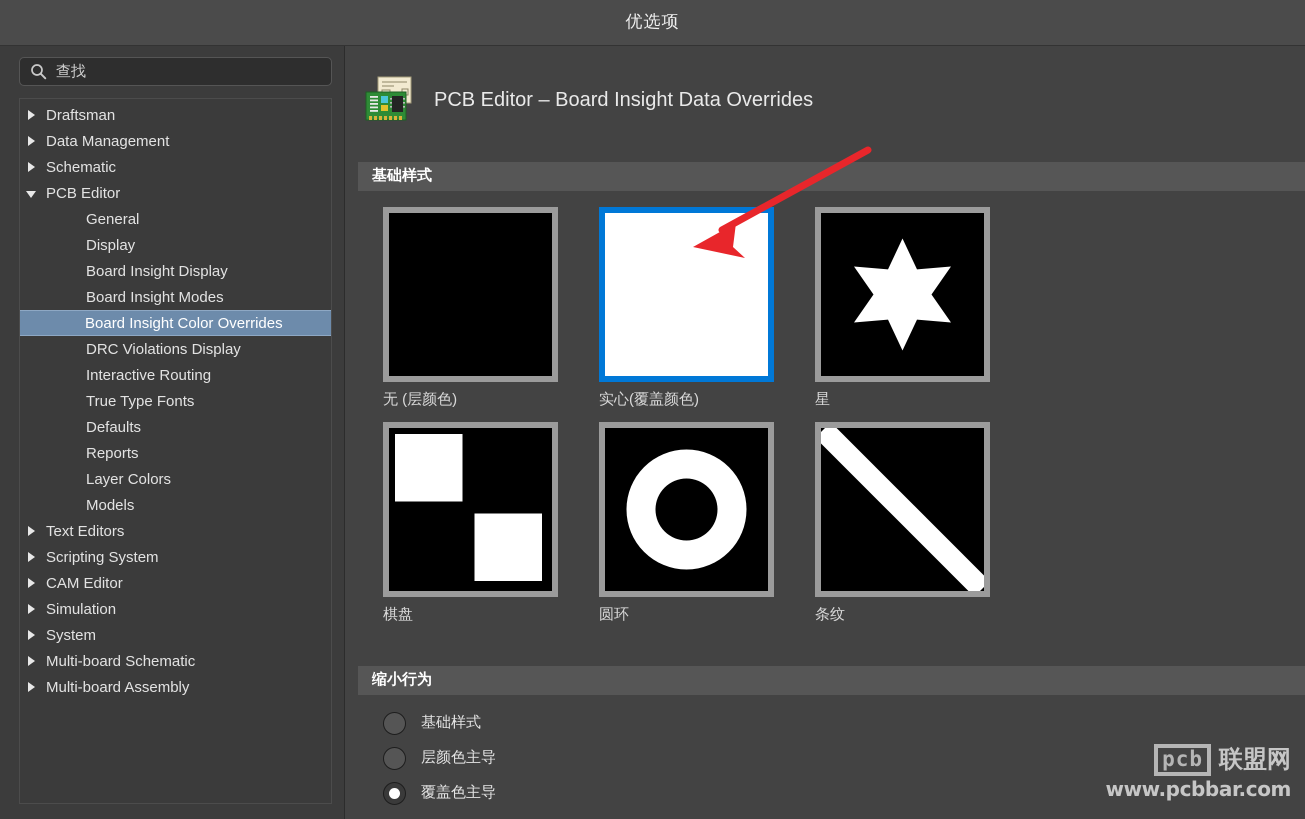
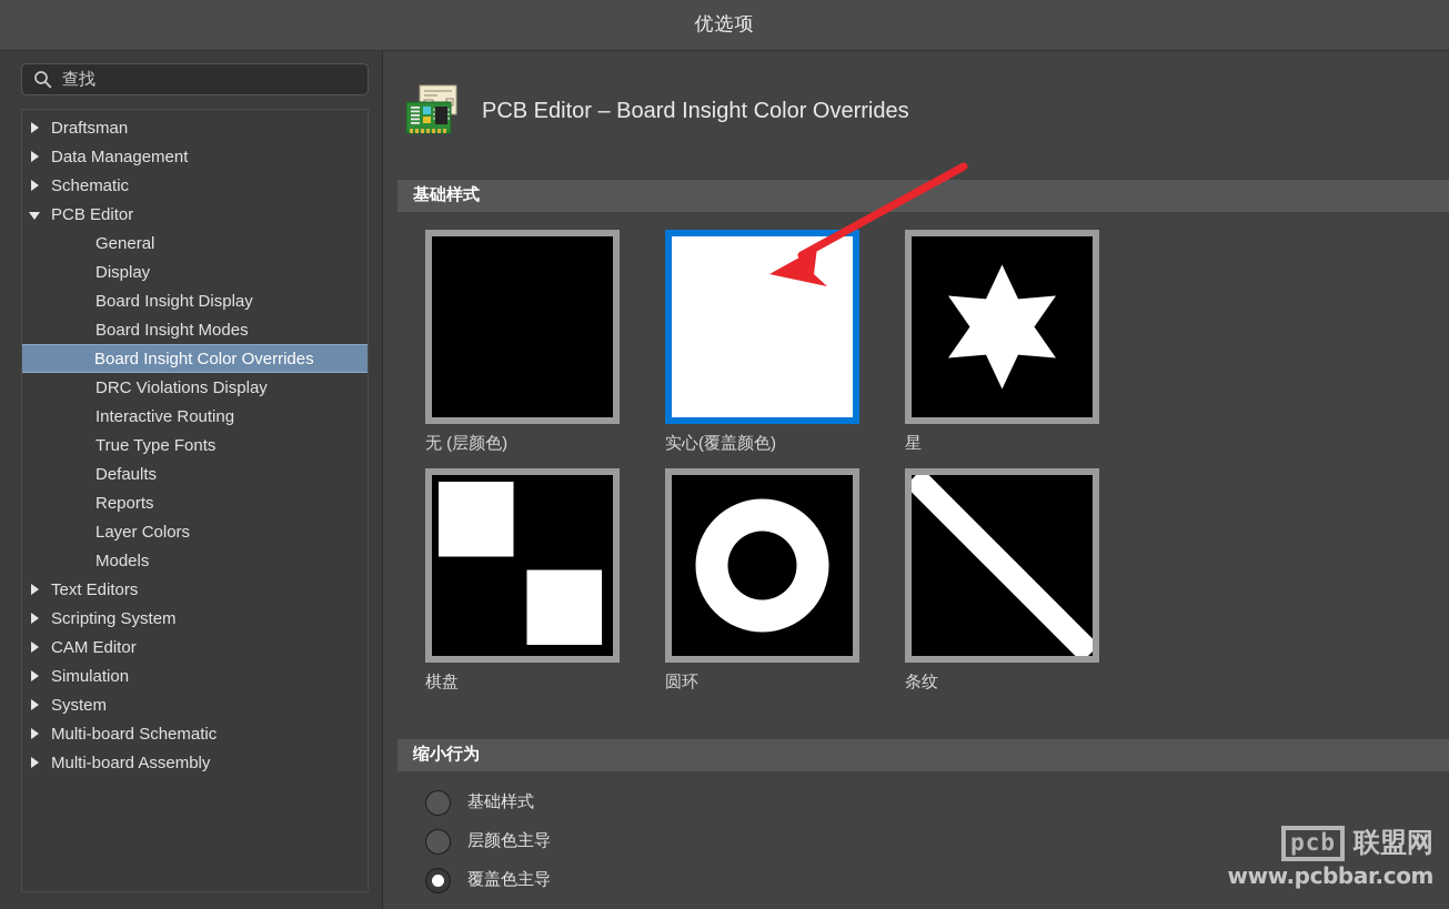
  优选项
  查找
  Draftsman
  Data Management
  Schematic
  PCB Editor
  General
  Display
  Board Insight Display
  Board Insight Modes
  Board Insight Color Overrides
  DRC Violations Display
  Interactive Routing
  True Type Fonts
  Defaults
  Reports
  Layer Colors
  Models
  Text Editors
  Scripting System
  CAM Editor
  Simulation
  System
  Multi-board Schematic
  Multi-board Assembly
- PCB Editor – Board Insight Data Overrides
+ PCB Editor – Board Insight Color Overrides
  基础样式
  无 (层颜色)
  实心(覆盖颜色)
  星
  棋盘
  圆环
  条纹
  缩小行为
  基础样式
  层颜色主导
  覆盖色主导
  pcb
  联盟网
  www.pcbbar.com
